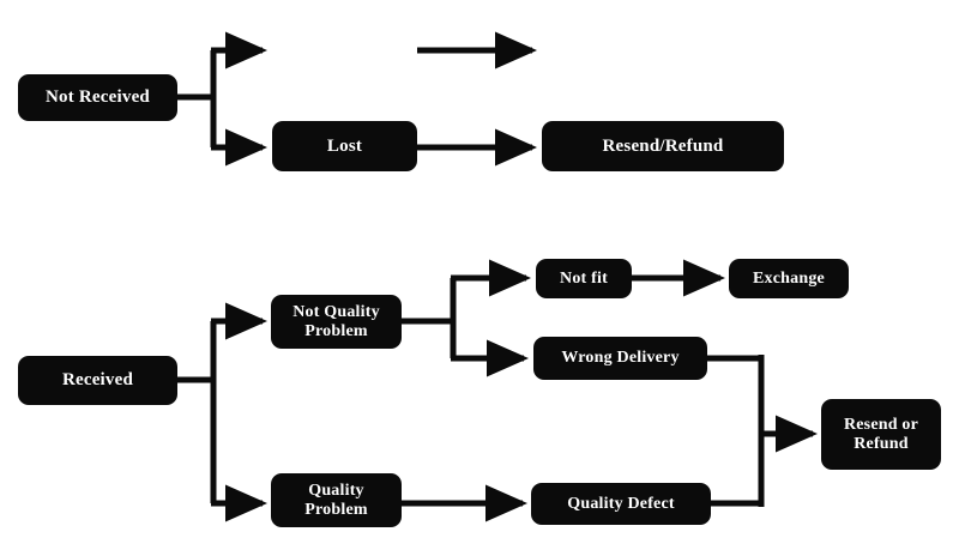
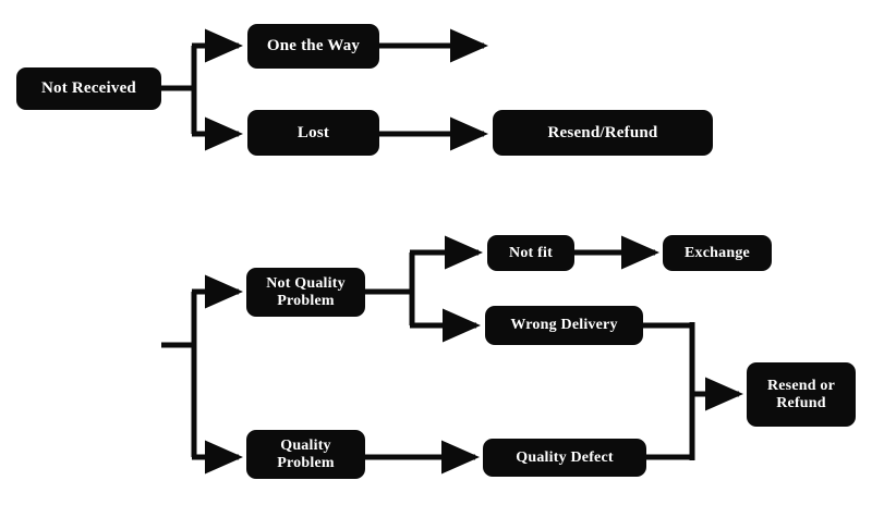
  Not Received
+ One the Way
  Lost
  Resend/Refund
- Received
  Not Quality
  Problem
  Quality
  Problem
  Not fit
  Exchange
  Wrong Delivery
  Quality Defect
  Resend or
  Refund
